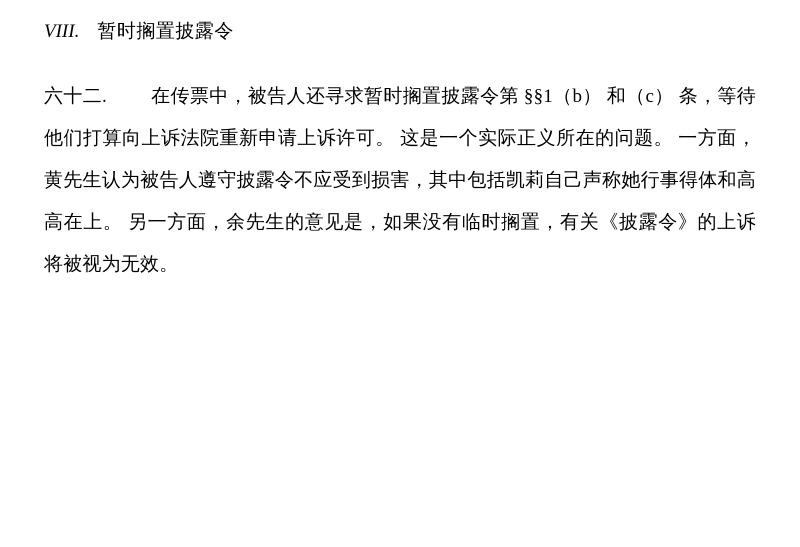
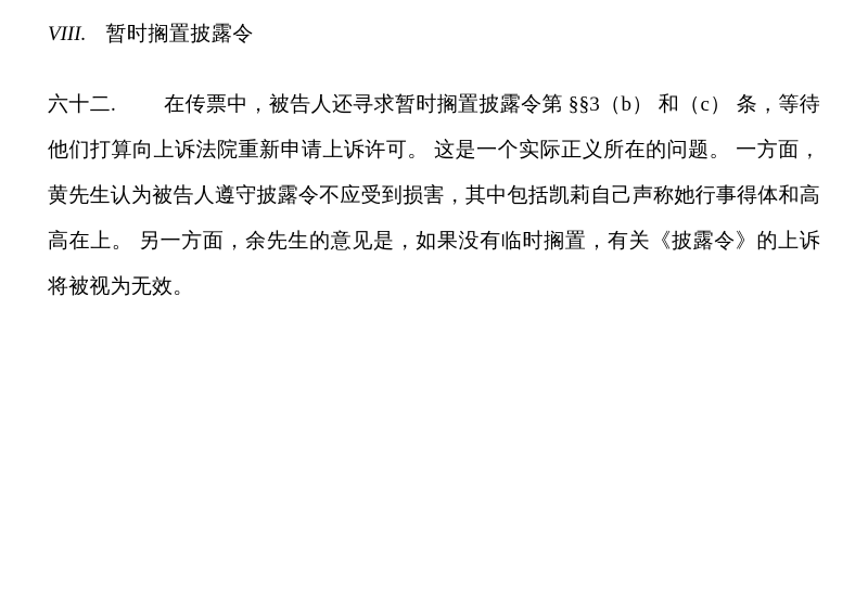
  VIII.
  暂时搁置披露令
- 六十二. 在传票中，被告人还寻求暂时搁置披露令第 §§1（b） 和（c） 条，等待他们打算向上诉法院重新申请上诉许可。 这是一个实际正义所在的问题。 一方面，黄先生认为被告人遵守披露令不应受到损害，其中包括凯莉自己声称她行事得体和高高在上。 另一方面，余先生的意见是，如果没有临时搁置，有关《披露令》的上诉将被视为无效。
+ 六十二. 在传票中，被告人还寻求暂时搁置披露令第 §§3（b） 和（c） 条，等待他们打算向上诉法院重新申请上诉许可。 这是一个实际正义所在的问题。 一方面，黄先生认为被告人遵守披露令不应受到损害，其中包括凯莉自己声称她行事得体和高高在上。 另一方面，余先生的意见是，如果没有临时搁置，有关《披露令》的上诉将被视为无效。
